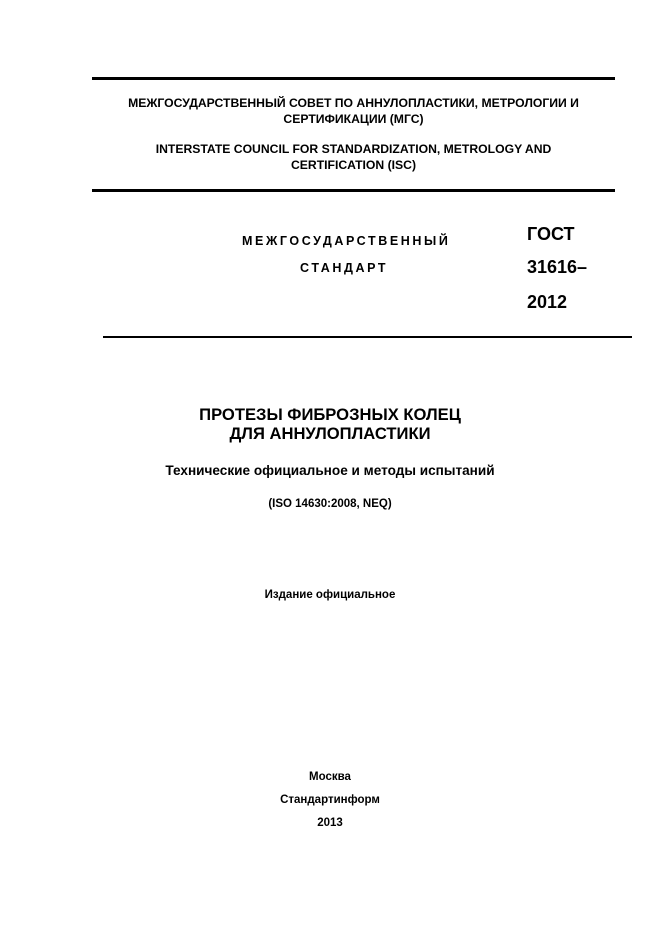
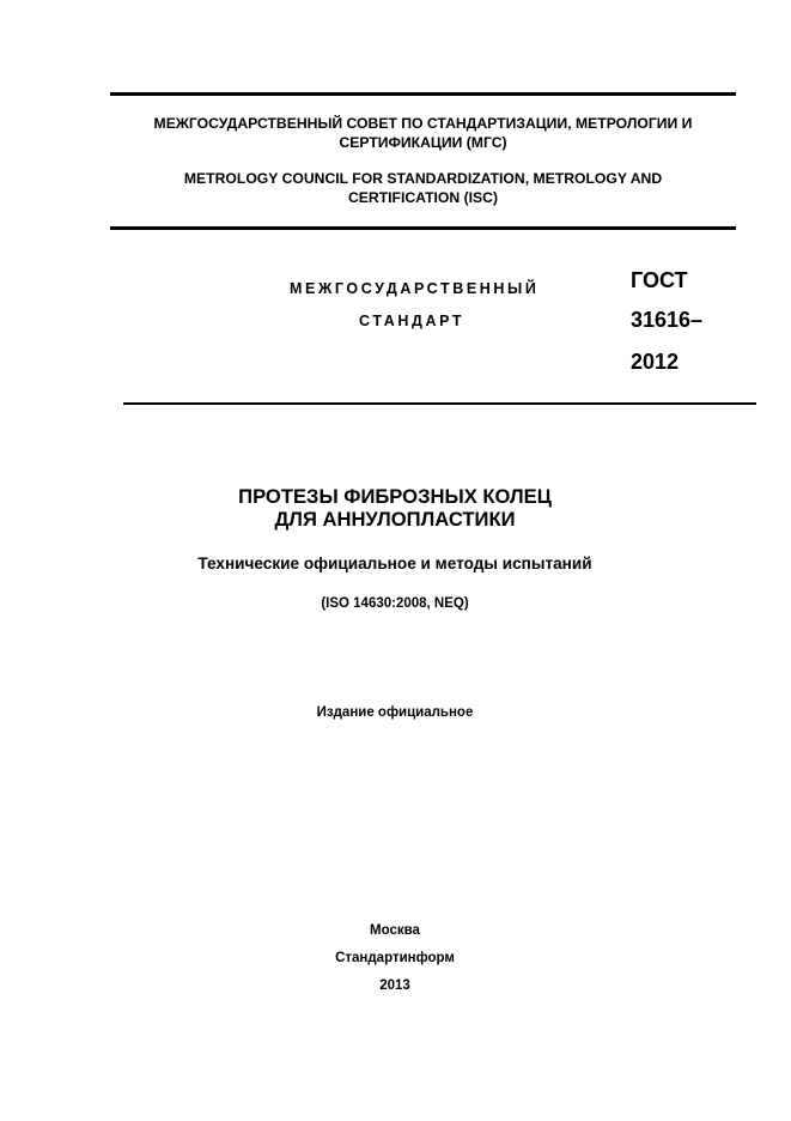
- МЕЖГОСУДАРСТВЕННЫЙ СОВЕТ ПО АННУЛОПЛАСТИКИ, МЕТРОЛОГИИ И
+ МЕЖГОСУДАРСТВЕННЫЙ СОВЕТ ПО СТАНДАРТИЗАЦИИ, МЕТРОЛОГИИ И
  СЕРТИФИКАЦИИ (МГС)
- INTERSTATE COUNCIL FOR STANDARDIZATION, METROLOGY AND
+ METROLOGY COUNCIL FOR STANDARDIZATION, METROLOGY AND
  CERTIFICATION (ISC)
  МЕЖГОСУДАРСТВЕННЫЙ
  СТАНДАРТ
  ГОСТ
  31616–
  2012
  ПРОТЕЗЫ ФИБРОЗНЫХ КОЛЕЦ
  ДЛЯ АННУЛОПЛАСТИКИ
  Технические официальное и методы испытаний
  (ISO 14630:2008, NEQ)
  Издание официальное
  Москва
  Стандартинформ
  2013
